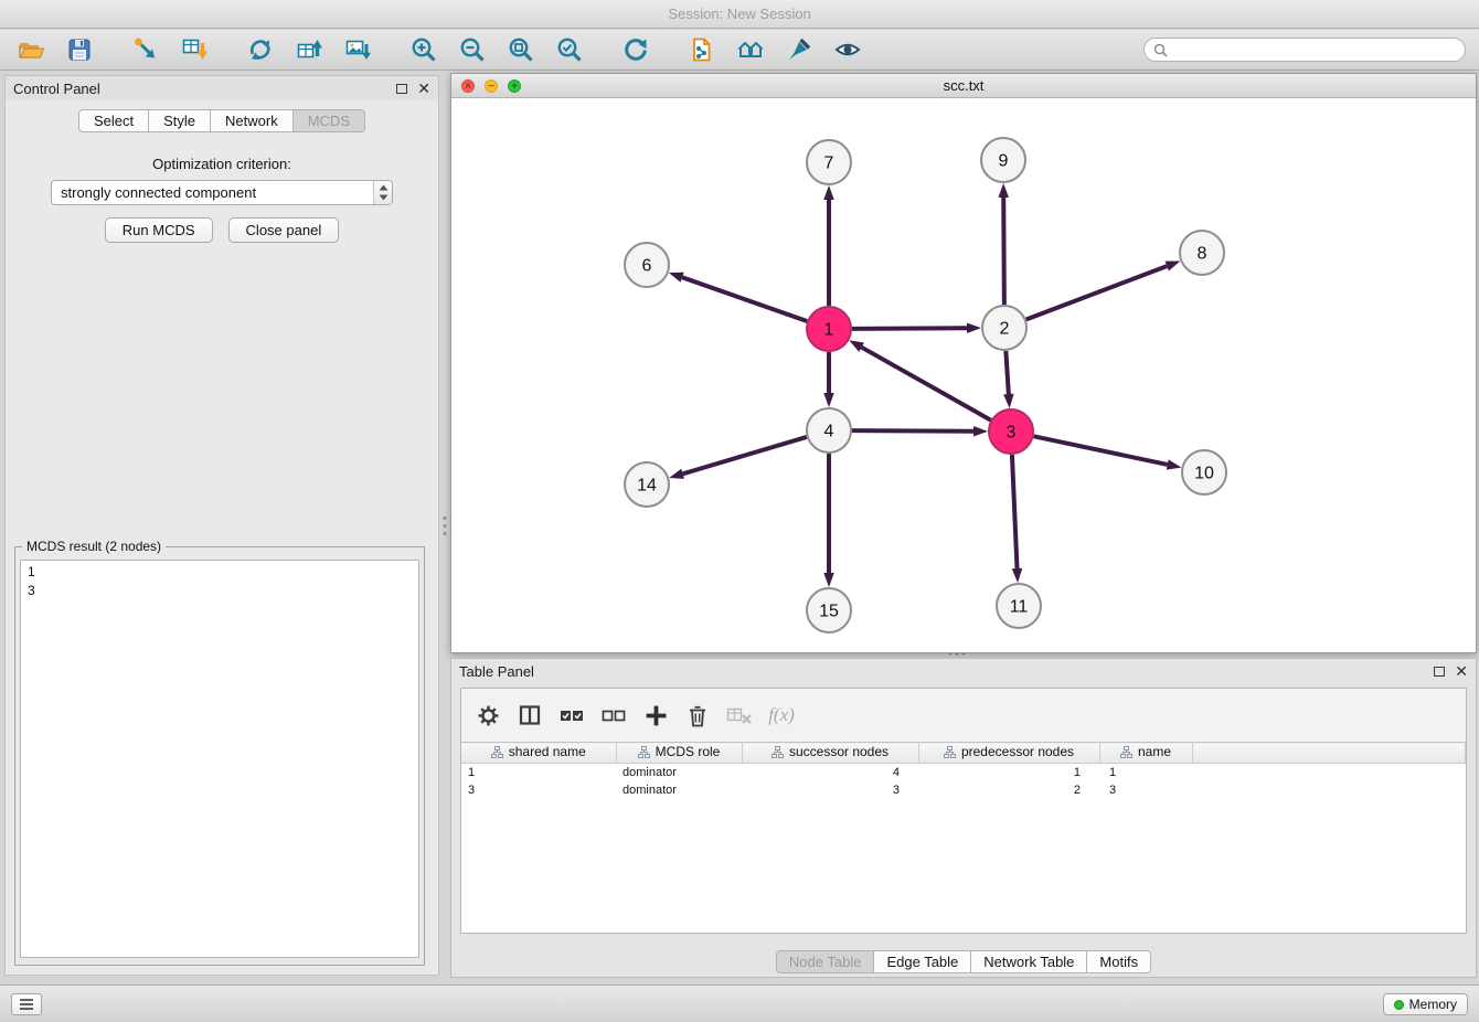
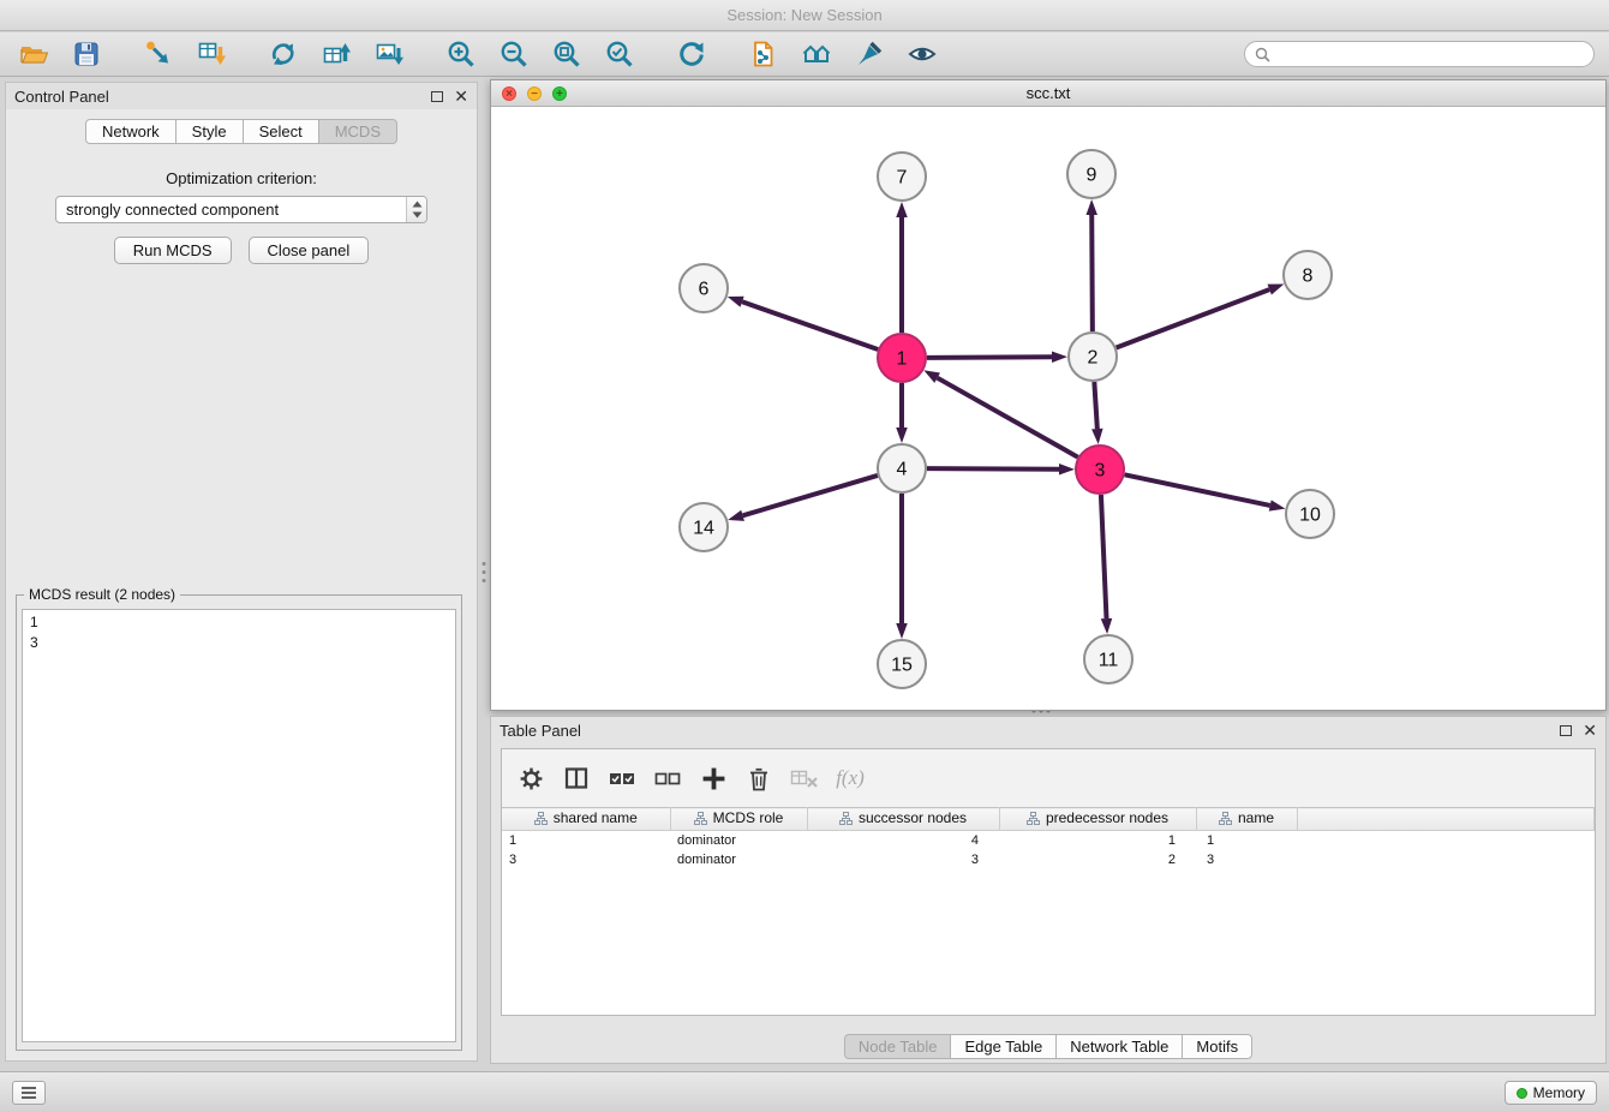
  Session: New Session
  Control Panel
  ✕
- Select
+ Network
  Style
- Network
+ Select
  MCDS
  Optimization criterion:
  strongly connected component
  Run MCDS
  Close panel
  MCDS result (2 nodes)
  1
  3
  ×
  −
  +
  scc.txt
  7
  9
  6
  8
  1
  2
  4
  3
  14
  10
  15
  11
  Table Panel
  ✕
  f(x)
  shared name	MCDS role	successor nodes	predecessor nodes	name
  1	dominator	4	1	1
  3	dominator	3	2	3
  Node Table
  Edge Table
  Network Table
  Motifs
  Memory
